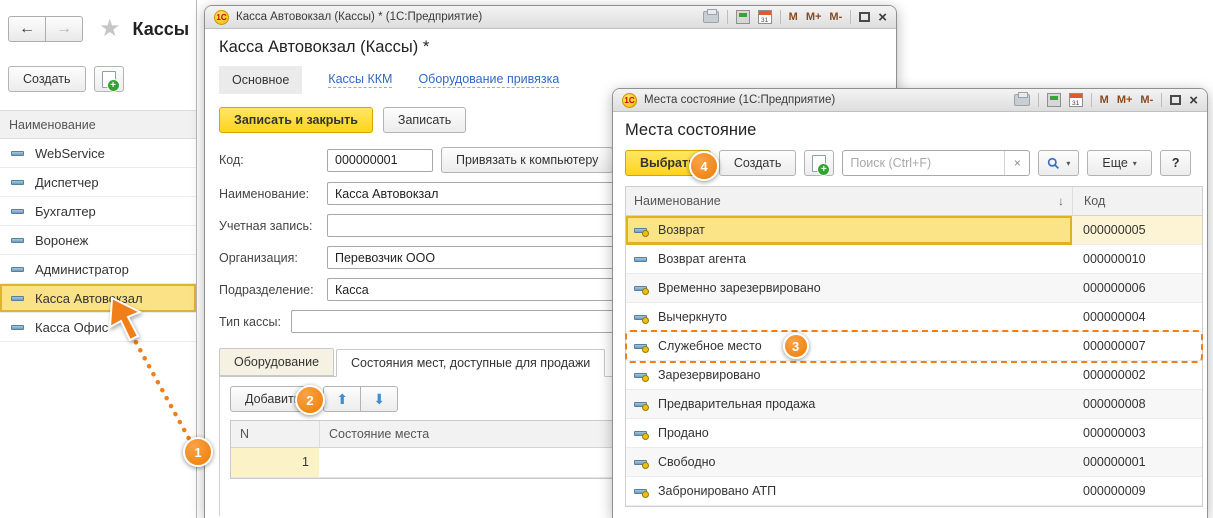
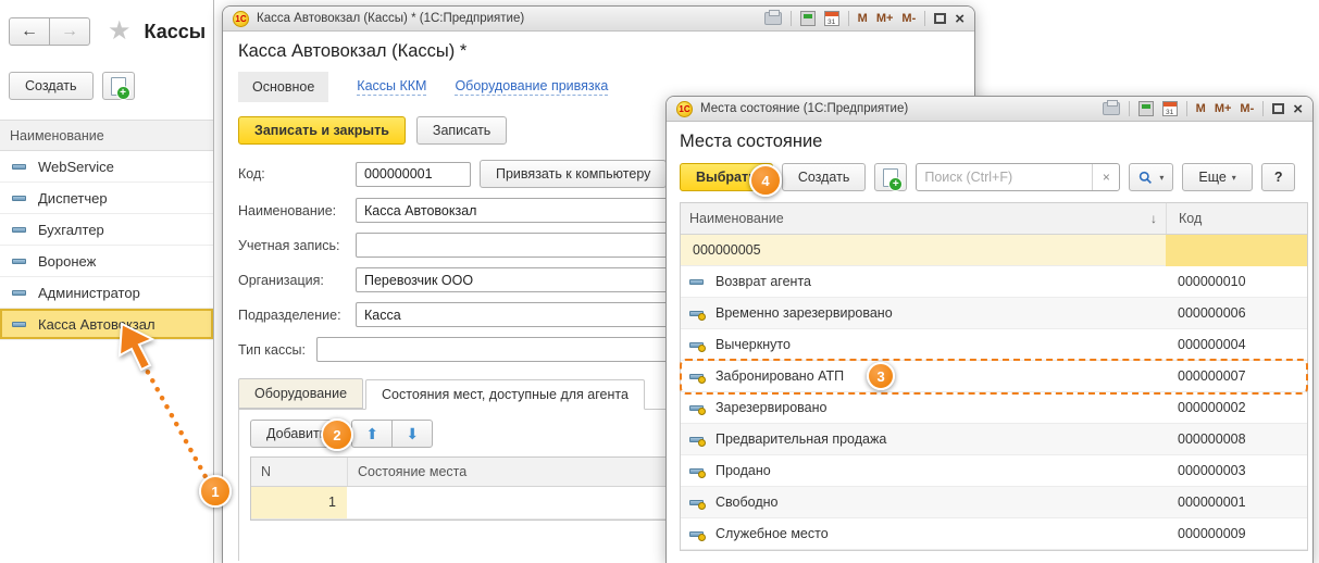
  ←
  →
  ★
  Кассы
  Создать
  Наименование
  WebService
  Диспетчер
  Бухгалтер
  Воронеж
  Администратор
  Касса Автовкзал
- Касса Офис
  1С
  Касса Автовокзал (Кассы) * (1С:Предприятие)
  M
  M+
  M-
  ×
  Касса Автовокзал (Кассы) *
  Основное
  Кассы ККМ
  Оборудование привязка
  Записать и закрыть
  Записать
  Код:
  000000001
  Привязать к компьютеру
  Наименование:
  Касса Автовокзал
  Учетная запись:
  Организация:
  Перевозчик ООО
  Подразделение:
  Касса
  Тип кассы:
  Оборудование
- Состояния мест, доступные для продажи
+ Состояния мест, доступные для агента
  Добавит
  ⬆
  ⬇
  N
  Состояние места
  1
  1С
  Места состояние (1С:Предприятие)
  M
  M+
  M-
  ×
  Места состояние
  Выбрат
  Создать
  Поиск (Ctrl+F)
  ×
  ▾
  Еще
  ▾
  ?
  Наименование
  ↓
  Код
- Возврат
  000000005
  Возврат агента
  000000010
  Временно зарезервировано
  000000006
  Вычеркнуто
  000000004
- Служебное место
+ Забронировано АТП
  3
  000000007
  Зарезервировано
  000000002
  Предварительная продажа
  000000008
  Продано
  000000003
  Свободно
  000000001
- Забронировано АТП
+ Служебное место
  000000009
  1
  2
  4
